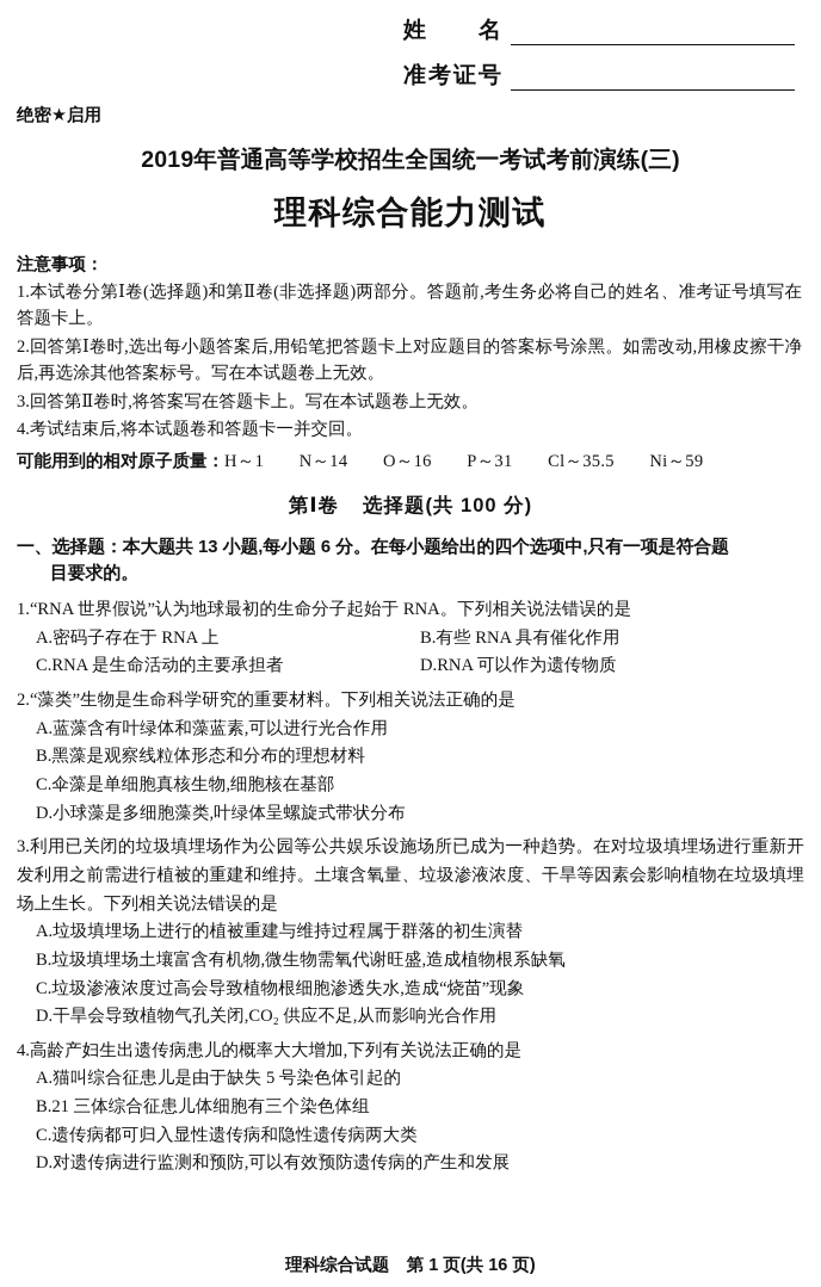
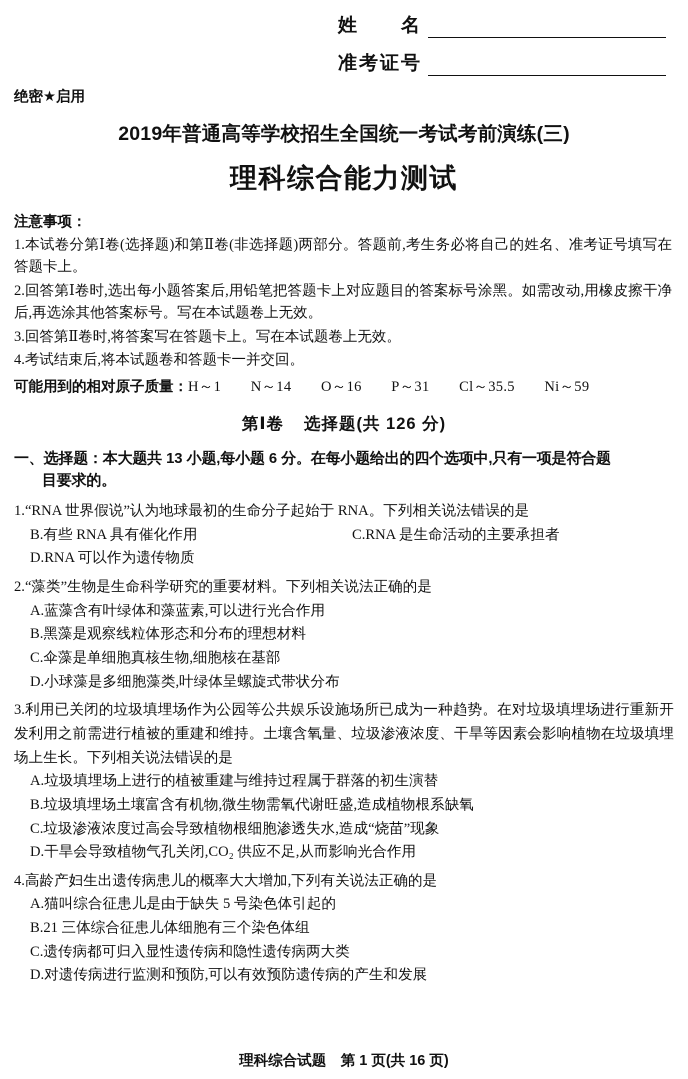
  姓 名
  准考证号
  绝密★启用
  2019年普通高等学校招生全国统一考试考前演练(三)
  理科综合能力测试
  注意事项：
  1.本试卷分第Ⅰ卷(选择题)和第Ⅱ卷(非选择题)两部分。答题前,考生务必将自己的姓名、准考证号填写在答题卡上。
  2.回答第Ⅰ卷时,选出每小题答案后,用铅笔把答题卡上对应题目的答案标号涂黑。如需改动,用橡皮擦干净后,再选涂其他答案标号。写在本试题卷上无效。
  3.回答第Ⅱ卷时,将答案写在答题卡上。写在本试题卷上无效。
  4.考试结束后,将本试题卷和答题卡一并交回。
  可能用到的相对原子质量：H～1 N～14 O～16 P～31 Cl～35.5 Ni～59
- 第Ⅰ卷 选择题(共 100 分)
+ 第Ⅰ卷 选择题(共 126 分)
  一、选择题：本大题共 13 小题,每小题 6 分。在每小题给出的四个选项中,只有一项是符合题
  目要求的。
  1.“RNA 世界假说”认为地球最初的生命分子起始于 RNA。下列相关说法错误的是
- A.密码子存在于 RNA 上
  B.有些 RNA 具有催化作用
  C.RNA 是生命活动的主要承担者
  D.RNA 可以作为遗传物质
  2.“藻类”生物是生命科学研究的重要材料。下列相关说法正确的是
  A.蓝藻含有叶绿体和藻蓝素,可以进行光合作用
  B.黑藻是观察线粒体形态和分布的理想材料
  C.伞藻是单细胞真核生物,细胞核在基部
  D.小球藻是多细胞藻类,叶绿体呈螺旋式带状分布
  3.利用已关闭的垃圾填埋场作为公园等公共娱乐设施场所已成为一种趋势。在对垃圾填埋场进行重新开发利用之前需进行植被的重建和维持。土壤含氧量、垃圾渗液浓度、干旱等因素会影响植物在垃圾填埋场上生长。下列相关说法错误的是
  A.垃圾填埋场上进行的植被重建与维持过程属于群落的初生演替
  B.垃圾填埋场土壤富含有机物,微生物需氧代谢旺盛,造成植物根系缺氧
  C.垃圾渗液浓度过高会导致植物根细胞渗透失水,造成“烧苗”现象
  D.干旱会导致植物气孔关闭,CO₂ 供应不足,从而影响光合作用
  4.高龄产妇生出遗传病患儿的概率大大增加,下列有关说法正确的是
  A.猫叫综合征患儿是由于缺失 5 号染色体引起的
  B.21 三体综合征患儿体细胞有三个染色体组
  C.遗传病都可归入显性遗传病和隐性遗传病两大类
  D.对遗传病进行监测和预防,可以有效预防遗传病的产生和发展
  理科综合试题 第 1 页(共 16 页)
